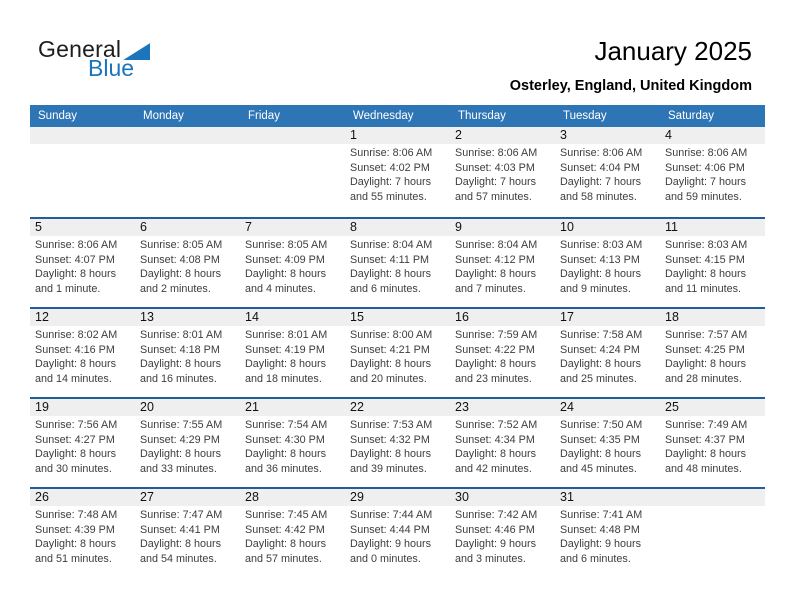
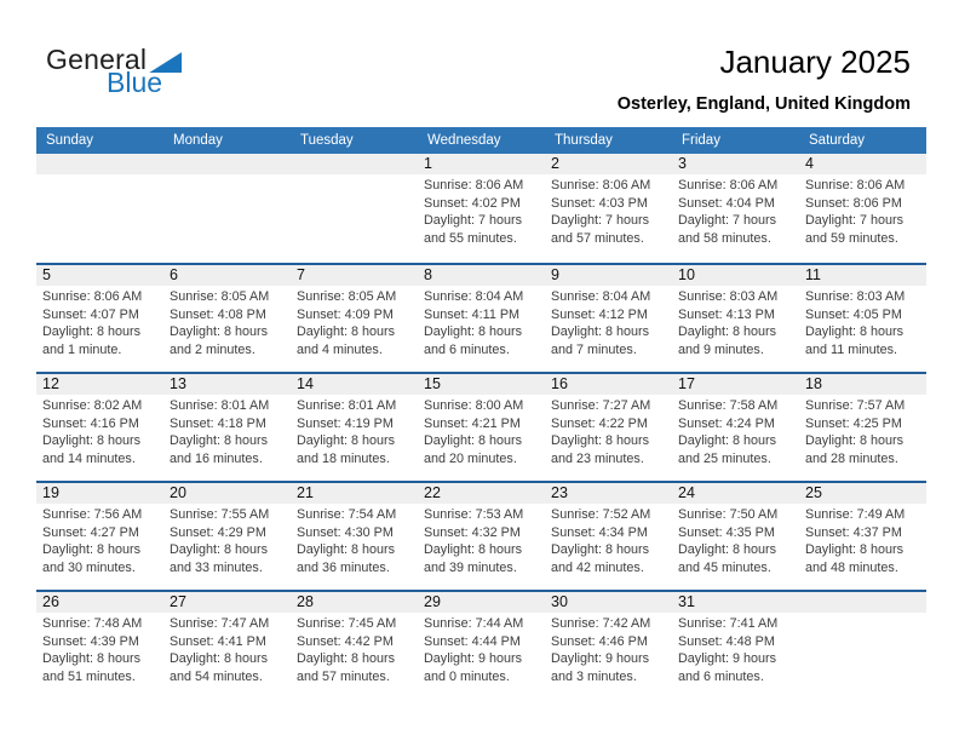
  General
  Blue
  January 2025
  Osterley, England, United Kingdom
  Sunday
  Monday
- Friday
+ Tuesday
  Wednesday
  Thursday
- Tuesday
+ Friday
  Saturday
  1
  2
  3
  4
  Sunrise: 8:06 AM
  Sunset: 4:02 PM
  Daylight: 7 hours and 55 minutes.
  Sunrise: 8:06 AM
  Sunset: 4:03 PM
  Daylight: 7 hours and 57 minutes.
  Sunrise: 8:06 AM
  Sunset: 4:04 PM
  Daylight: 7 hours and 58 minutes.
  Sunrise: 8:06 AM
- Sunset: 4:06 PM
+ Sunset: 8:06 PM
  Daylight: 7 hours and 59 minutes.
  5
  6
  7
  8
  9
  10
  11
  Sunrise: 8:06 AM
  Sunset: 4:07 PM
  Daylight: 8 hours and 1 minute.
  Sunrise: 8:05 AM
  Sunset: 4:08 PM
  Daylight: 8 hours and 2 minutes.
  Sunrise: 8:05 AM
  Sunset: 4:09 PM
  Daylight: 8 hours and 4 minutes.
  Sunrise: 8:04 AM
  Sunset: 4:11 PM
  Daylight: 8 hours and 6 minutes.
  Sunrise: 8:04 AM
  Sunset: 4:12 PM
  Daylight: 8 hours and 7 minutes.
  Sunrise: 8:03 AM
  Sunset: 4:13 PM
  Daylight: 8 hours and 9 minutes.
  Sunrise: 8:03 AM
- Sunset: 4:15 PM
+ Sunset: 4:05 PM
  Daylight: 8 hours and 11 minutes.
  12
  13
  14
  15
  16
  17
  18
  Sunrise: 8:02 AM
  Sunset: 4:16 PM
  Daylight: 8 hours and 14 minutes.
  Sunrise: 8:01 AM
  Sunset: 4:18 PM
  Daylight: 8 hours and 16 minutes.
  Sunrise: 8:01 AM
  Sunset: 4:19 PM
  Daylight: 8 hours and 18 minutes.
  Sunrise: 8:00 AM
  Sunset: 4:21 PM
  Daylight: 8 hours and 20 minutes.
- Sunrise: 7:59 AM
+ Sunrise: 7:27 AM
  Sunset: 4:22 PM
  Daylight: 8 hours and 23 minutes.
  Sunrise: 7:58 AM
  Sunset: 4:24 PM
  Daylight: 8 hours and 25 minutes.
  Sunrise: 7:57 AM
  Sunset: 4:25 PM
  Daylight: 8 hours and 28 minutes.
  19
  20
  21
  22
  23
  24
  25
  Sunrise: 7:56 AM
  Sunset: 4:27 PM
  Daylight: 8 hours and 30 minutes.
  Sunrise: 7:55 AM
  Sunset: 4:29 PM
  Daylight: 8 hours and 33 minutes.
  Sunrise: 7:54 AM
  Sunset: 4:30 PM
  Daylight: 8 hours and 36 minutes.
  Sunrise: 7:53 AM
  Sunset: 4:32 PM
  Daylight: 8 hours and 39 minutes.
  Sunrise: 7:52 AM
  Sunset: 4:34 PM
  Daylight: 8 hours and 42 minutes.
  Sunrise: 7:50 AM
  Sunset: 4:35 PM
  Daylight: 8 hours and 45 minutes.
  Sunrise: 7:49 AM
  Sunset: 4:37 PM
  Daylight: 8 hours and 48 minutes.
  26
  27
  28
  29
  30
  31
  Sunrise: 7:48 AM
  Sunset: 4:39 PM
  Daylight: 8 hours and 51 minutes.
  Sunrise: 7:47 AM
  Sunset: 4:41 PM
  Daylight: 8 hours and 54 minutes.
  Sunrise: 7:45 AM
  Sunset: 4:42 PM
  Daylight: 8 hours and 57 minutes.
  Sunrise: 7:44 AM
  Sunset: 4:44 PM
  Daylight: 9 hours and 0 minutes.
  Sunrise: 7:42 AM
  Sunset: 4:46 PM
  Daylight: 9 hours and 3 minutes.
  Sunrise: 7:41 AM
  Sunset: 4:48 PM
  Daylight: 9 hours and 6 minutes.
